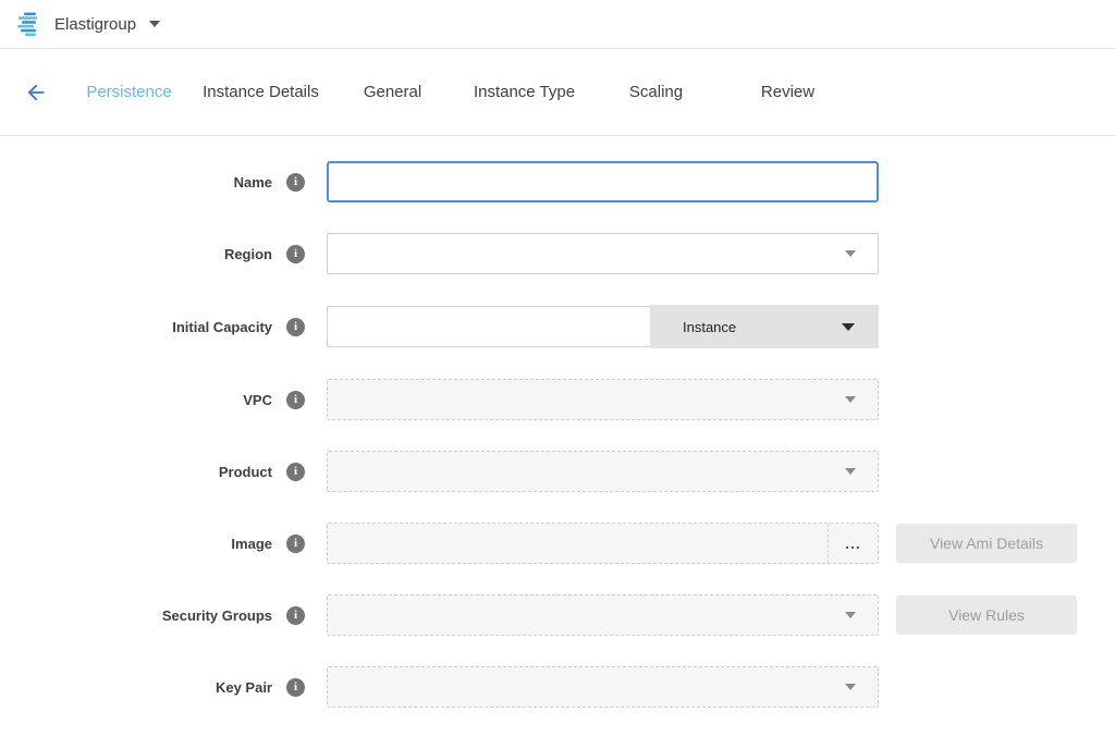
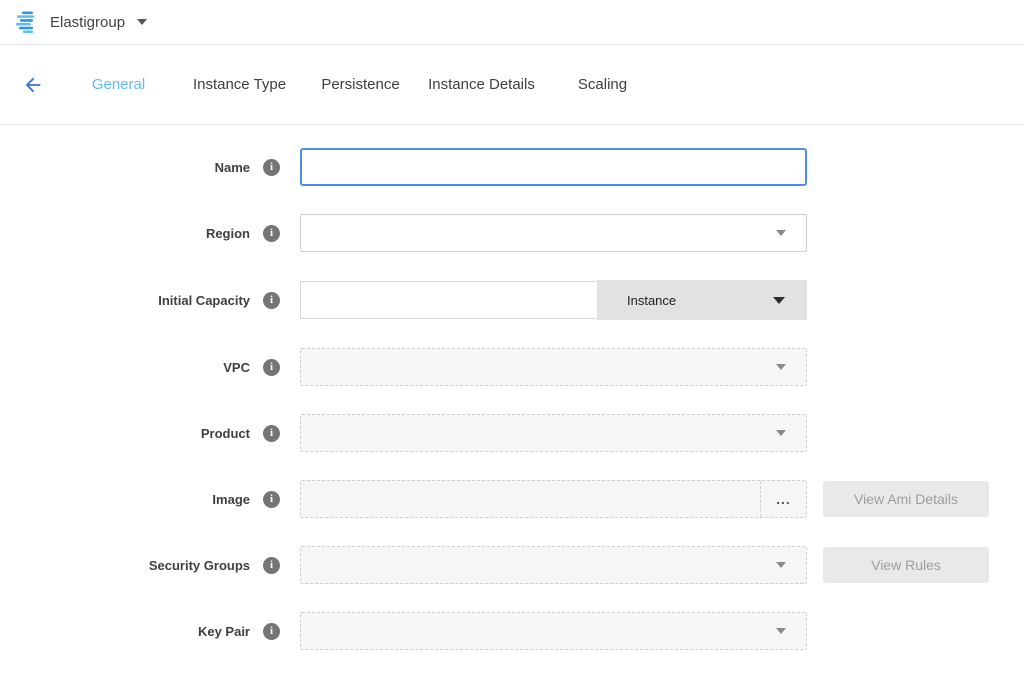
  Elastigroup
- Persistence
+ General
- Instance Details
+ Instance Type
- General
+ Persistence
- Instance Type
+ Instance Details
  Scaling
- Review
  Name
  i
  Region
  i
  Initial Capacity
  i
  Instance
  VPC
  i
  Product
  i
  Image
  i
  ...
  View Ami Details
  Security Groups
  i
  View Rules
  Key Pair
  i
